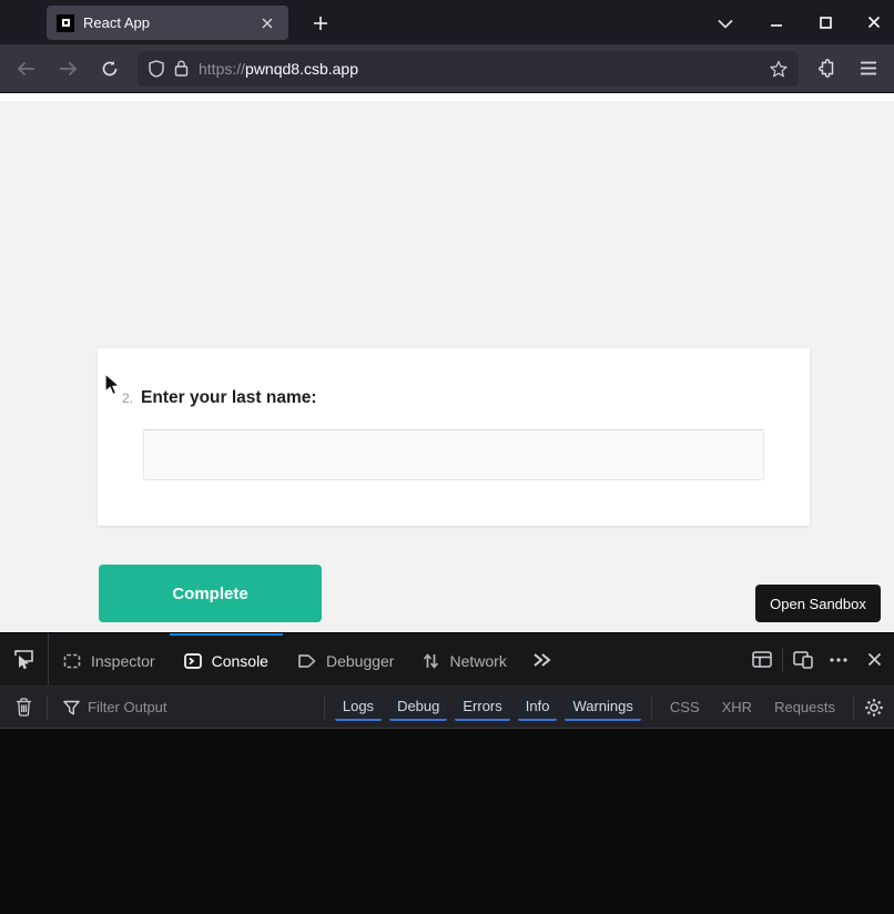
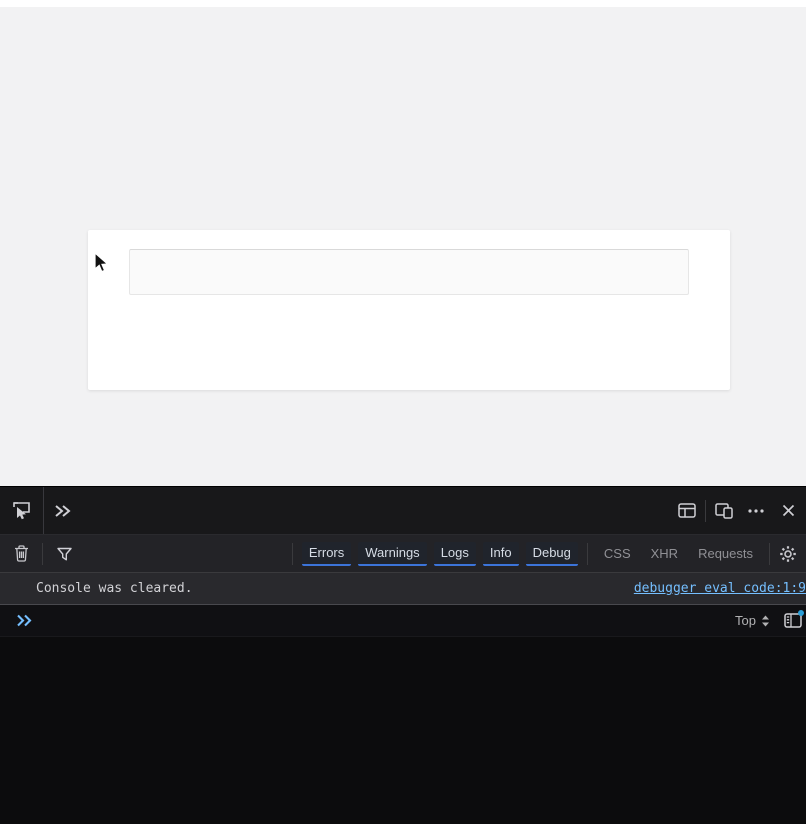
- React App
- https://pwnqd8.csb.app
- 2.
- Enter your last name:
- Complete
- Open Sandbox
- Inspector
- Console
- Debugger
- Network
- Filter Output
- Logs
+ Errors
- Debug
+ Warnings
- Errors
+ Logs
  Info
- Warnings
+ Debug
  CSS
  XHR
  Requests
+ Console was cleared.
+ debugger eval code:1:9
+ Top
